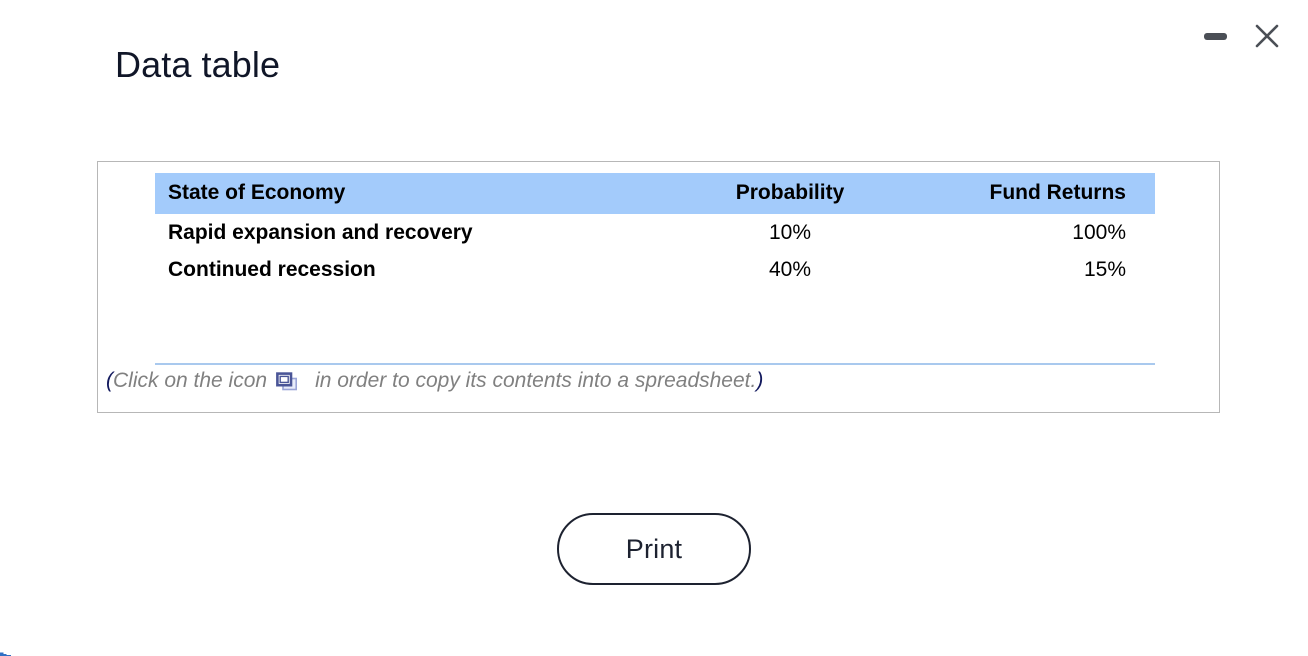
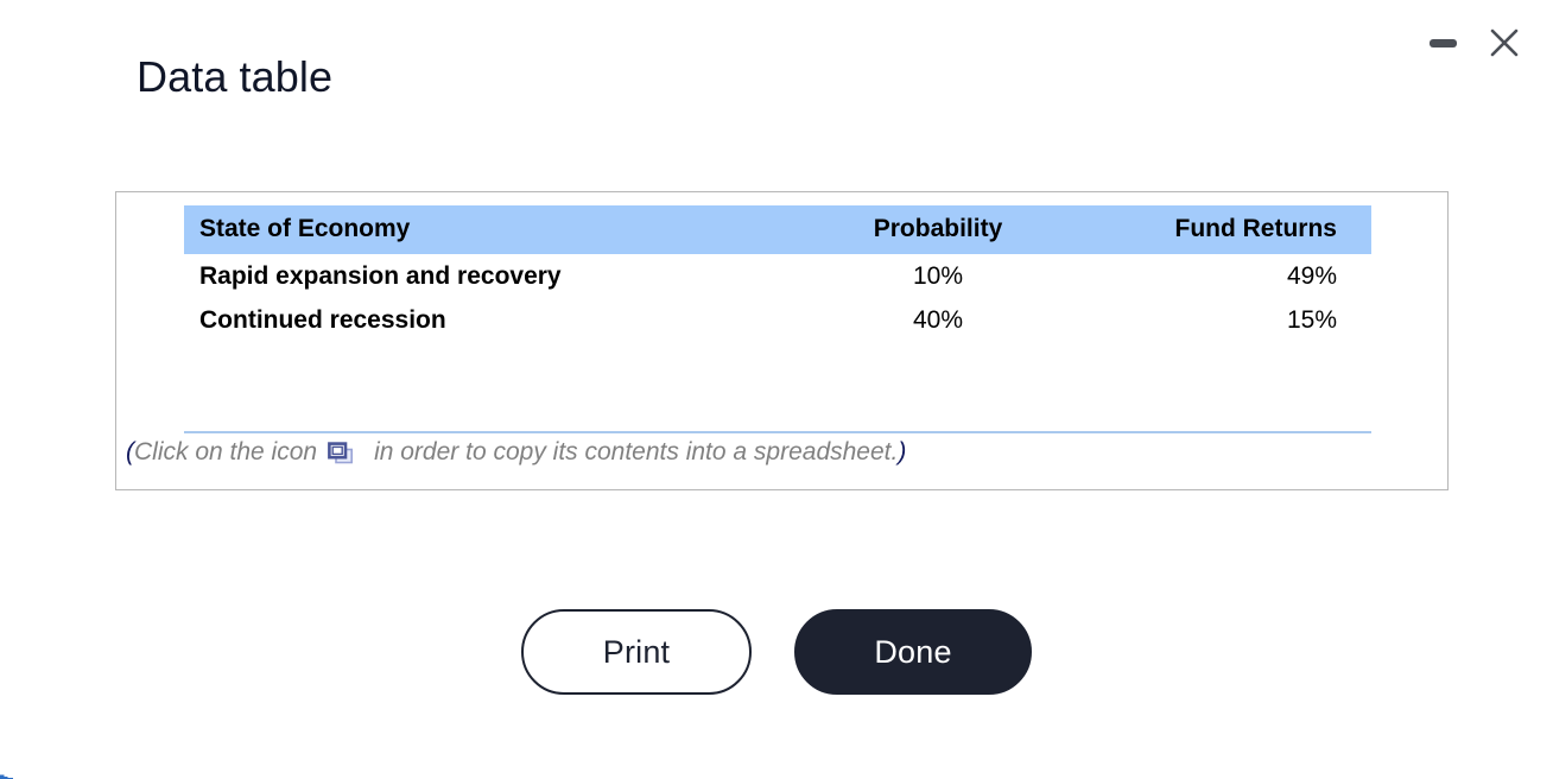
  Data table
  State of Economy	Probability	Fund Returns
- Rapid expansion and recovery	10%	100%
+ Rapid expansion and recovery	10%	49%
  Continued recession	40%	15%
  (
  Click on the icon
  in order to copy its contents into a spreadsheet.
  )
  Print
+ Done
